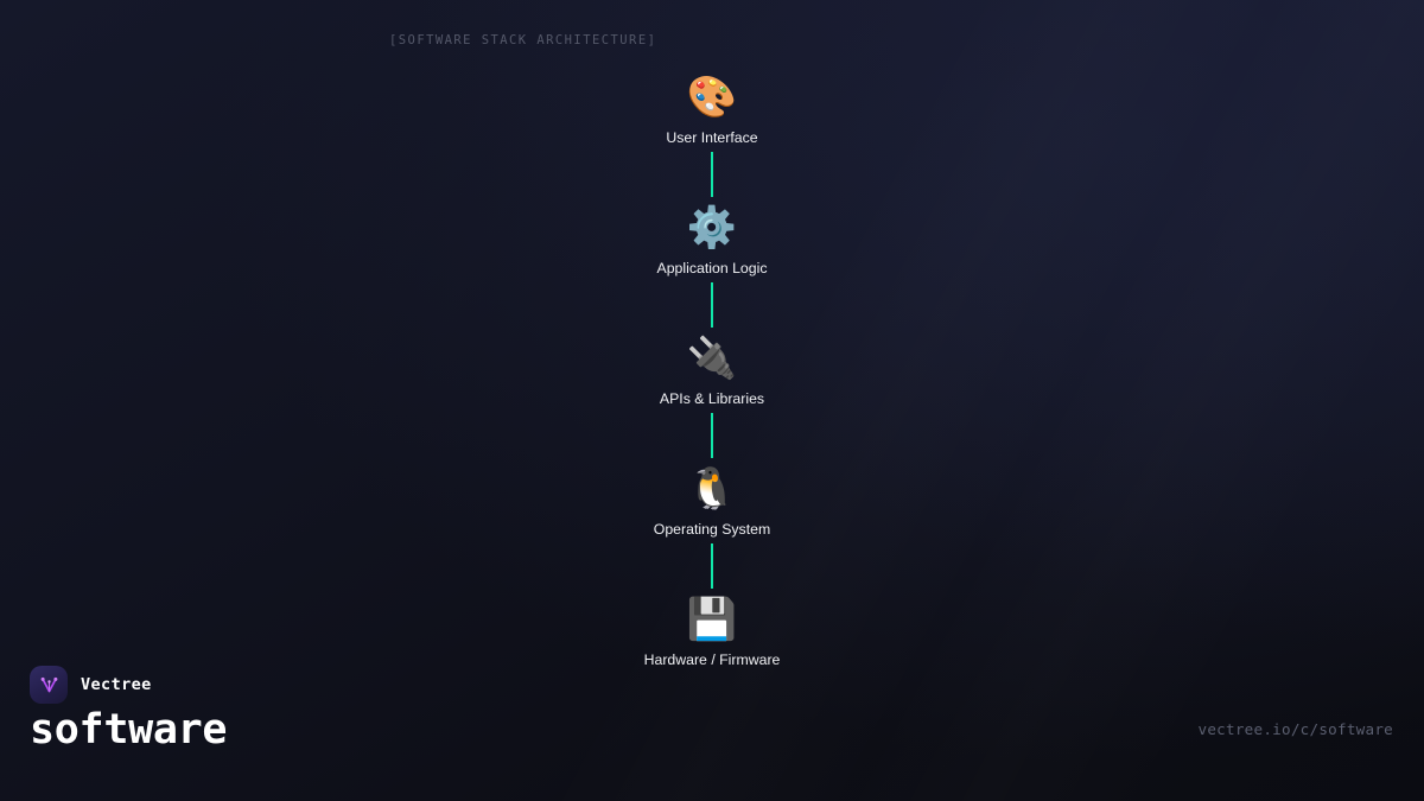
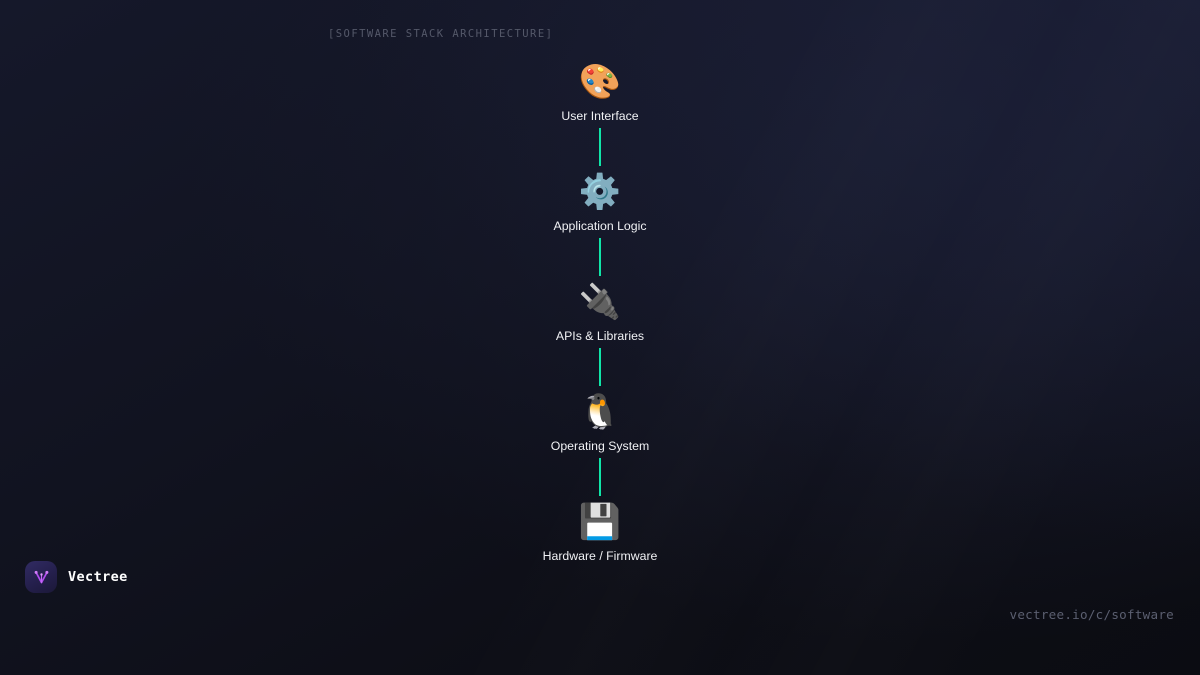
  [SOFTWARE STACK ARCHITECTURE]
  🎨
  User Interface
  ⚙️
  Application Logic
  🔌
  APIs & Libraries
  🐧
  Operating System
  💾
  Hardware / Firmware
  Vectree
- software
  vectree.io/c/software
